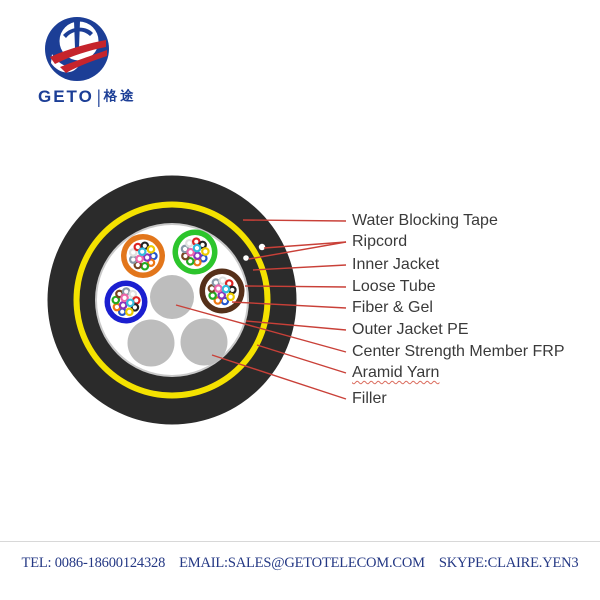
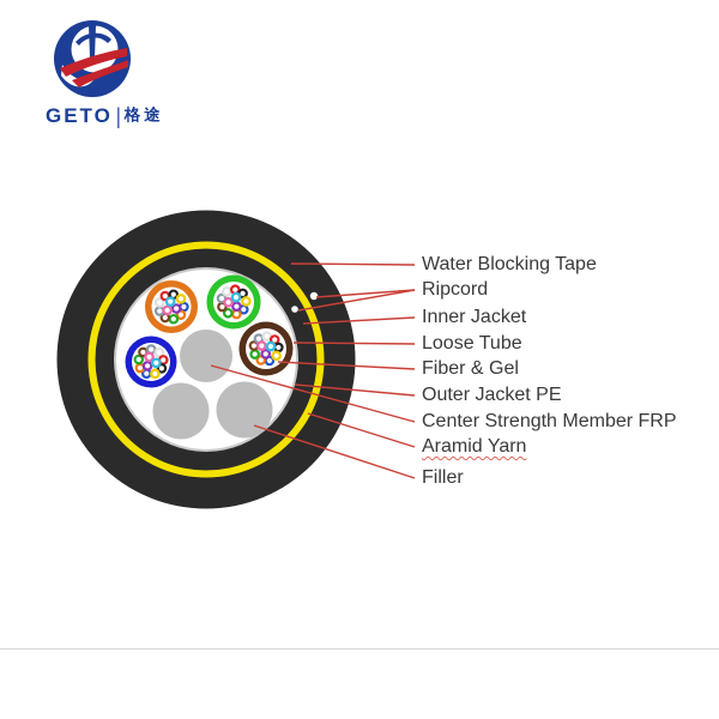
  GETO
  |
  格途
  Water Blocking Tape
  Ripcord
  Inner Jacket
  Loose Tube
  Fiber & Gel
  Outer Jacket PE
  Center Strength Member FRP
  Aramid Yarn
  Filler
- TEL: 0086-18600124328
- EMAIL:SALES@GETOTELECOM.COM
- SKYPE:CLAIRE.YEN3
